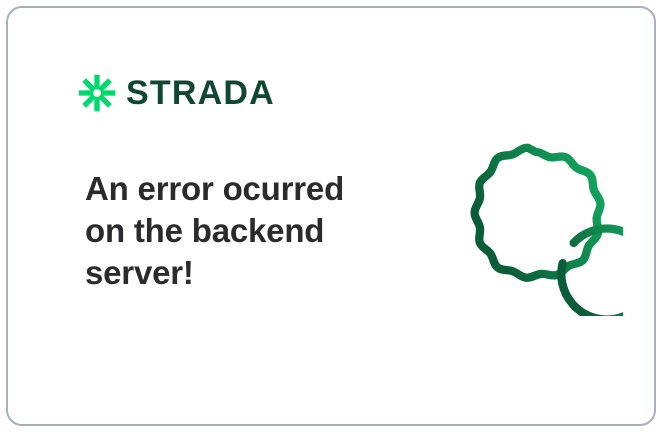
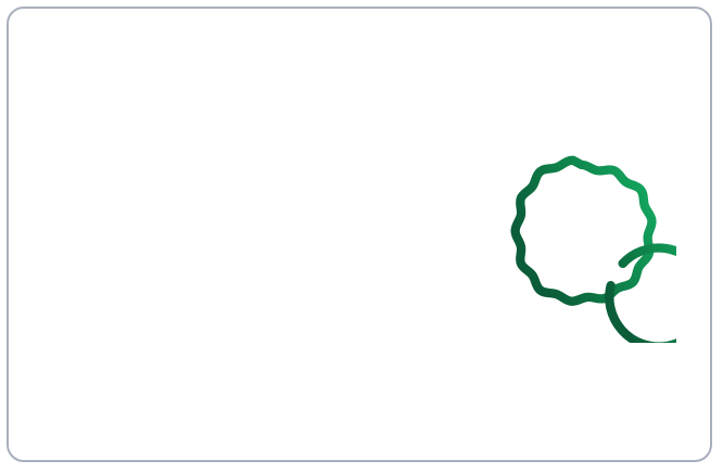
- STRADA
- An error ocurred
- on the backend
- server!
